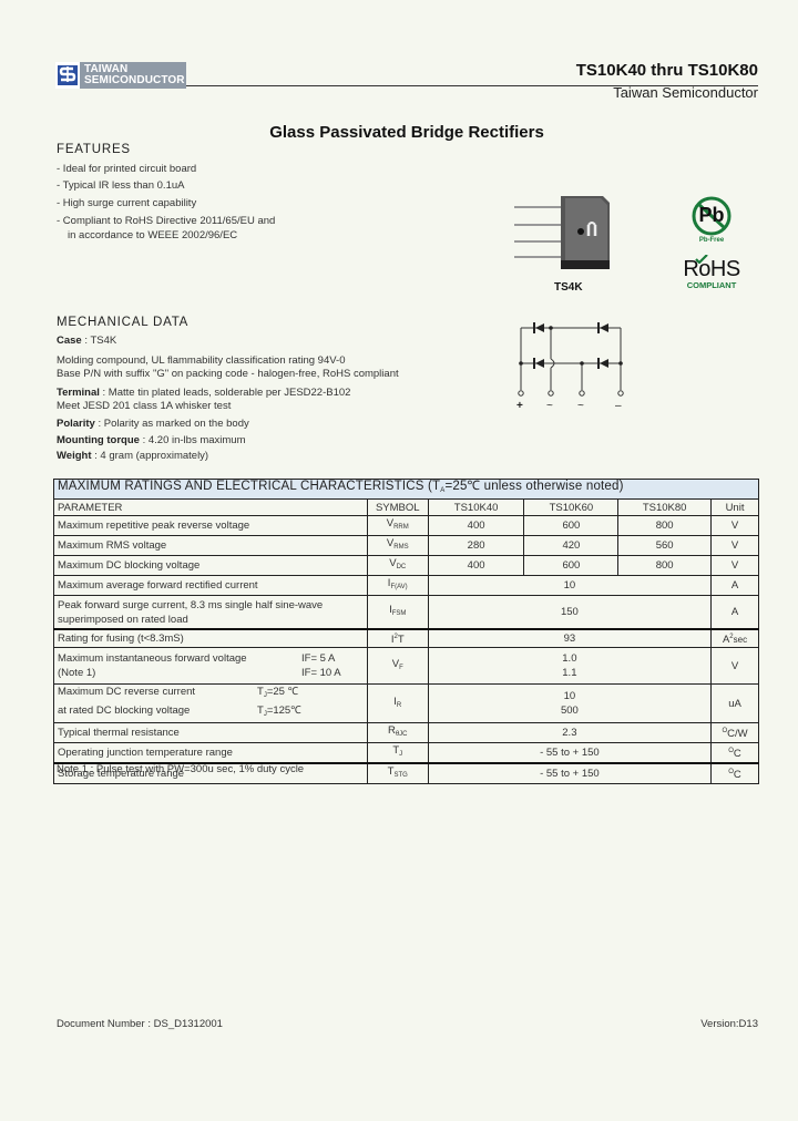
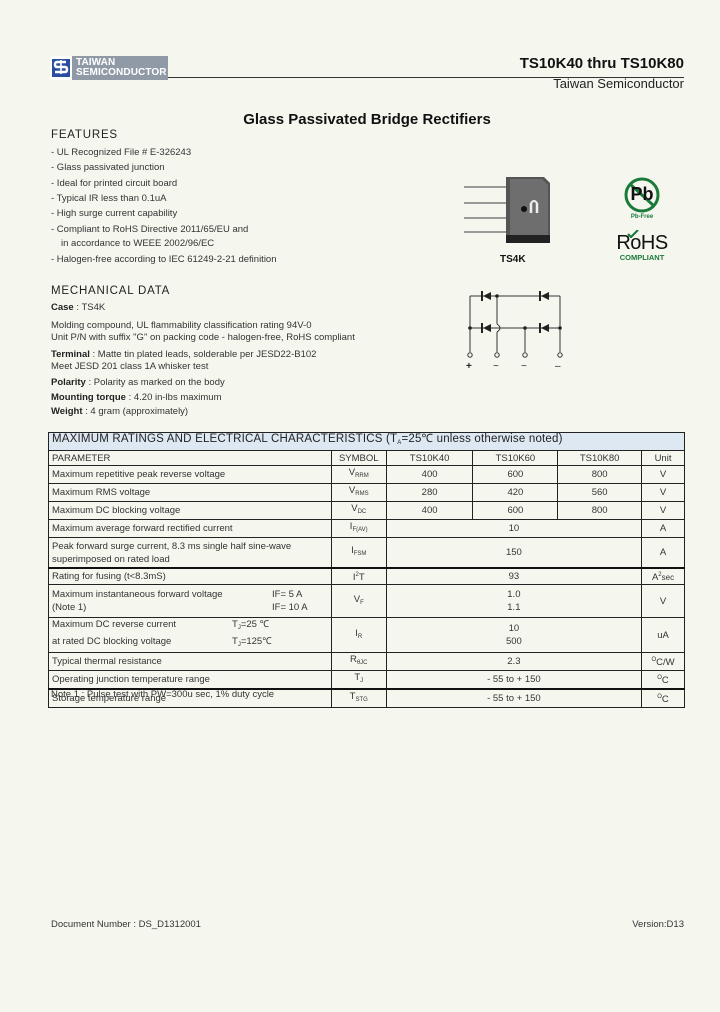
  TAIWAN
  SEMICONDUCTOR
  TS10K40 thru TS10K80
  Taiwan Semiconductor
  Glass Passivated Bridge Rectifiers
  FEATURES
+ - UL Recognized File # E-326243
+ - Glass passivated junction
  - Ideal for printed circuit board
  - Typical IR less than 0.1uA
  - High surge current capability
  - Compliant to RoHS Directive 2011/65/EU and
  in accordance to WEEE 2002/96/EC
+ - Halogen-free according to IEC 61249-2-21 definition
  TS4K
  Pb
  RoHS
  COMPLIANT
  +
  ~
  ~
  –
  MECHANICAL DATA
  Case : TS4K
  Molding compound, UL flammability classification rating 94V-0
- Base P/N with suffix "G" on packing code - halogen-free, RoHS compliant
+ Unit P/N with suffix "G" on packing code - halogen-free, RoHS compliant
  Terminal : Matte tin plated leads, solderable per JESD22-B102
  Meet JESD 201 class 1A whisker test
  Polarity : Polarity as marked on the body
  Mounting torque : 4.20 in-lbs maximum
  Weight : 4 gram (approximately)
  MAXIMUM RATINGS AND ELECTRICAL CHARACTERISTICS (T =25℃ unless otherwise noted)
  PARAMETER	SYMBOL	TS10K40	TS10K60	TS10K80	Unit
  Maximum repetitive peak reverse voltage	V	400	600	800	V
  Maximum RMS voltage	V	280	420	560	V
  Maximum DC blocking voltage	V	400	600	800	V
  Maximum average forward rectified current	I	10	A
  Peak forward surge current, 8.3 ms single half sine-wavesuperimposed on rated load	I	150	A
  Rating for fusing (t<8.3mS)	I T	93	A sec
  Maximum instantaneous forward voltage IF= 5 A (Note 1) IF= 10 A	V	1.01.1	V
  Maximum DC reverse current T =25 ℃ at rated DC blocking voltage T =125℃	I	10500	uA
  Typical thermal resistance	R	2.3	C/W
  Operating junction temperature range	T	- 55 to + 150	C
  Storage temperature range	T	- 55 to + 150	C
  Note 1 : Pulse test with PW=300u sec, 1% duty cycle
  Document Number : DS_D1312001
  Version:D13
